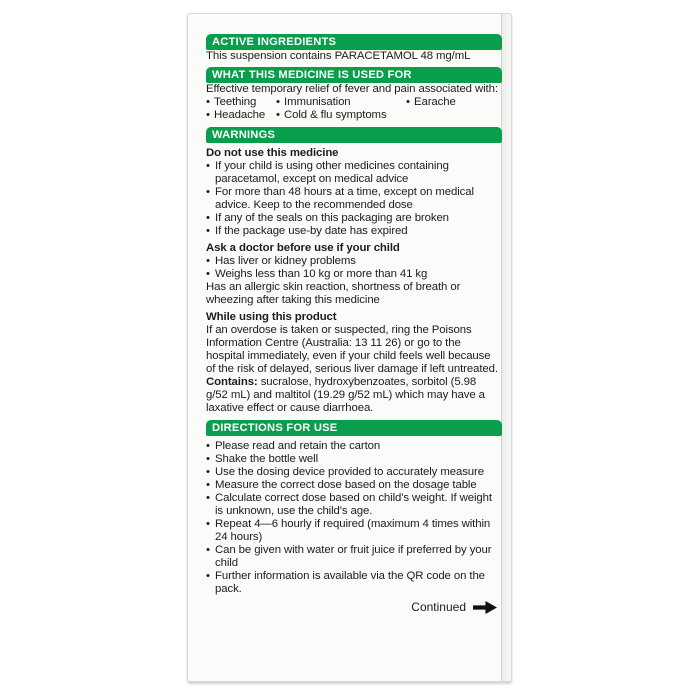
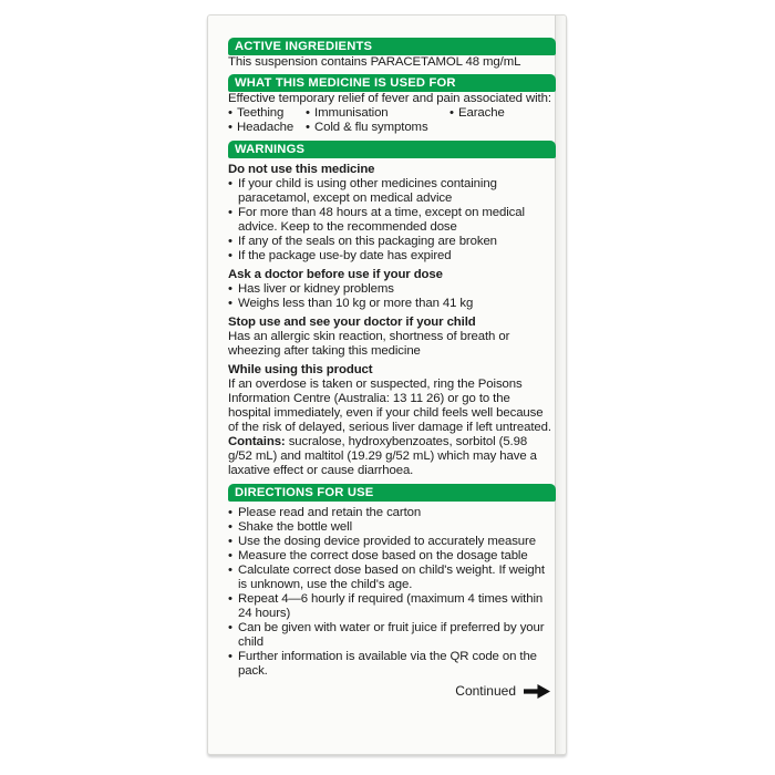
  ACTIVE INGREDIENTS
  This suspension contains PARACETAMOL 48 mg/mL
  WHAT THIS MEDICINE IS USED FOR
  Effective temporary relief of fever and pain associated with:
  Teething
  Immunisation
  Earache
  Headache
  Cold & flu symptoms
  WARNINGS
  Do not use this medicine
  If your child is using other medicines containing paracetamol, except on medical advice
  For more than 48 hours at a time, except on medical advice. Keep to the recommended dose
  If any of the seals on this packaging are broken
  If the package use-by date has expired
- Ask a doctor before use if your child
+ Ask a doctor before use if your dose
  Has liver or kidney problems
  Weighs less than 10 kg or more than 41 kg
+ Stop use and see your doctor if your child
  Has an allergic skin reaction, shortness of breath or wheezing after taking this medicine
  While using this product
  If an overdose is taken or suspected, ring the Poisons Information Centre (Australia: 13 11 26) or go to the hospital immediately, even if your child feels well because of the risk of delayed, serious liver damage if left untreated.
  Contains: sucralose, hydroxybenzoates, sorbitol (5.98 g/52 mL) and maltitol (19.29 g/52 mL) which may have a laxative effect or cause diarrhoea.
  DIRECTIONS FOR USE
  Please read and retain the carton
  Shake the bottle well
  Use the dosing device provided to accurately measure
  Measure the correct dose based on the dosage table
  Calculate correct dose based on child's weight. If weight is unknown, use the child's age.
  Repeat 4—6 hourly if required (maximum 4 times within 24 hours)
  Can be given with water or fruit juice if preferred by your child
  Further information is available via the QR code on the pack.
  Continued
